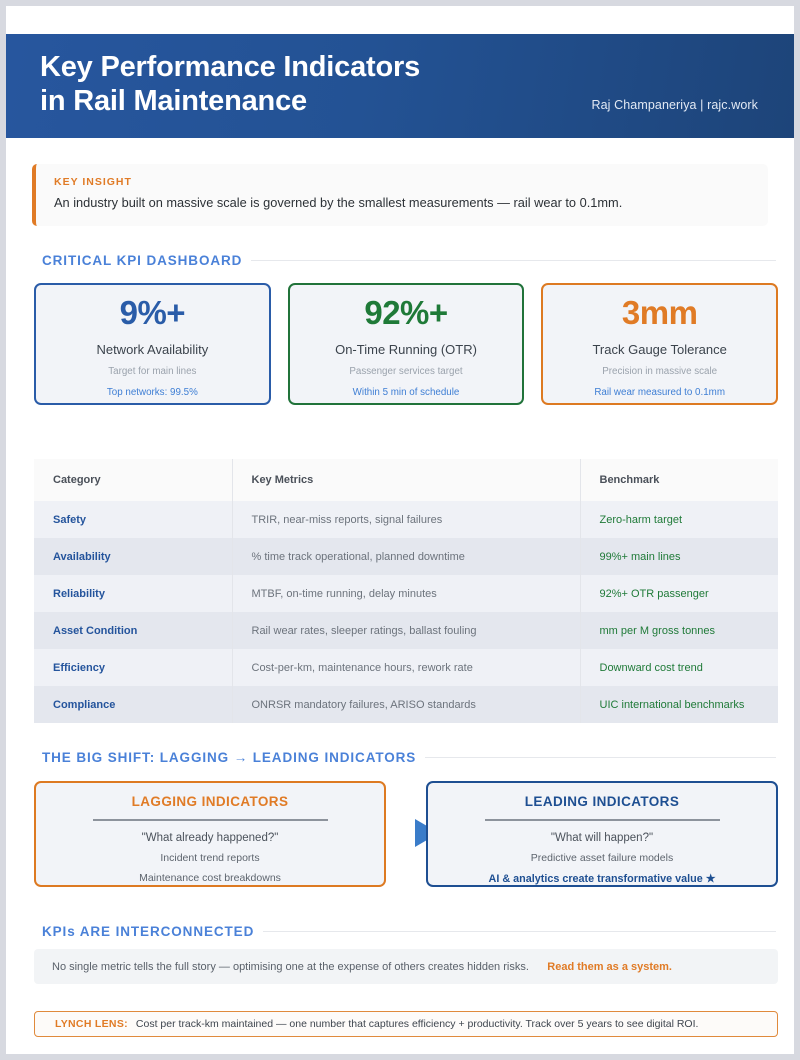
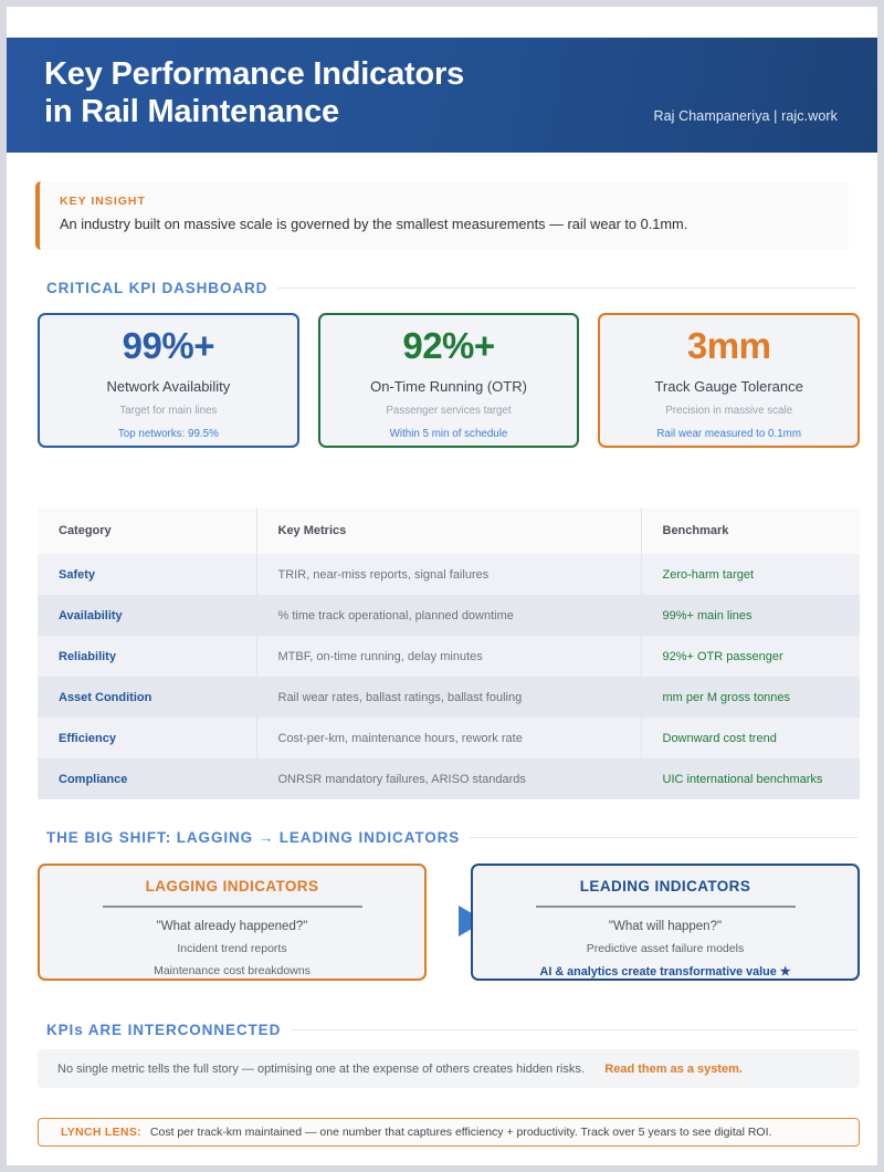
  Key Performance Indicators
  in Rail Maintenance
  Raj Champaneriya | rajc.work
  KEY INSIGHT
  An industry built on massive scale is governed by the smallest measurements — rail wear to 0.1mm.
  CRITICAL KPI DASHBOARD
- 9%+
+ 99%+
  Network Availability
  Target for main lines
  Top networks: 99.5%
  92%+
  On-Time Running (OTR)
  Passenger services target
  Within 5 min of schedule
  3mm
  Track Gauge Tolerance
  Precision in massive scale
  Rail wear measured to 0.1mm
  Category	Key Metrics	Benchmark
  Safety	TRIR, near-miss reports, signal failures	Zero-harm target
  Availability	% time track operational, planned downtime	99%+ main lines
  Reliability	MTBF, on-time running, delay minutes	92%+ OTR passenger
- Asset Condition	Rail wear rates, sleeper ratings, ballast fouling	mm per M gross tonnes
+ Asset Condition	Rail wear rates, ballast ratings, ballast fouling	mm per M gross tonnes
  Efficiency	Cost-per-km, maintenance hours, rework rate	Downward cost trend
  Compliance	ONRSR mandatory failures, ARISO standards	UIC international benchmarks
  THE BIG SHIFT: LAGGING → LEADING INDICATORS
  LAGGING INDICATORS
  "What already happened?"
  Incident trend reports
  Maintenance cost breakdowns
  LEADING INDICATORS
  "What will happen?"
  Predictive asset failure models
  AI & analytics create transformative value ★
  KPIs ARE INTERCONNECTED
  No single metric tells the full story — optimising one at the expense of others creates hidden risks.
  Read them as a system.
  LYNCH LENS:
  Cost per track-km maintained — one number that captures efficiency + productivity. Track over 5 years to see digital ROI.
